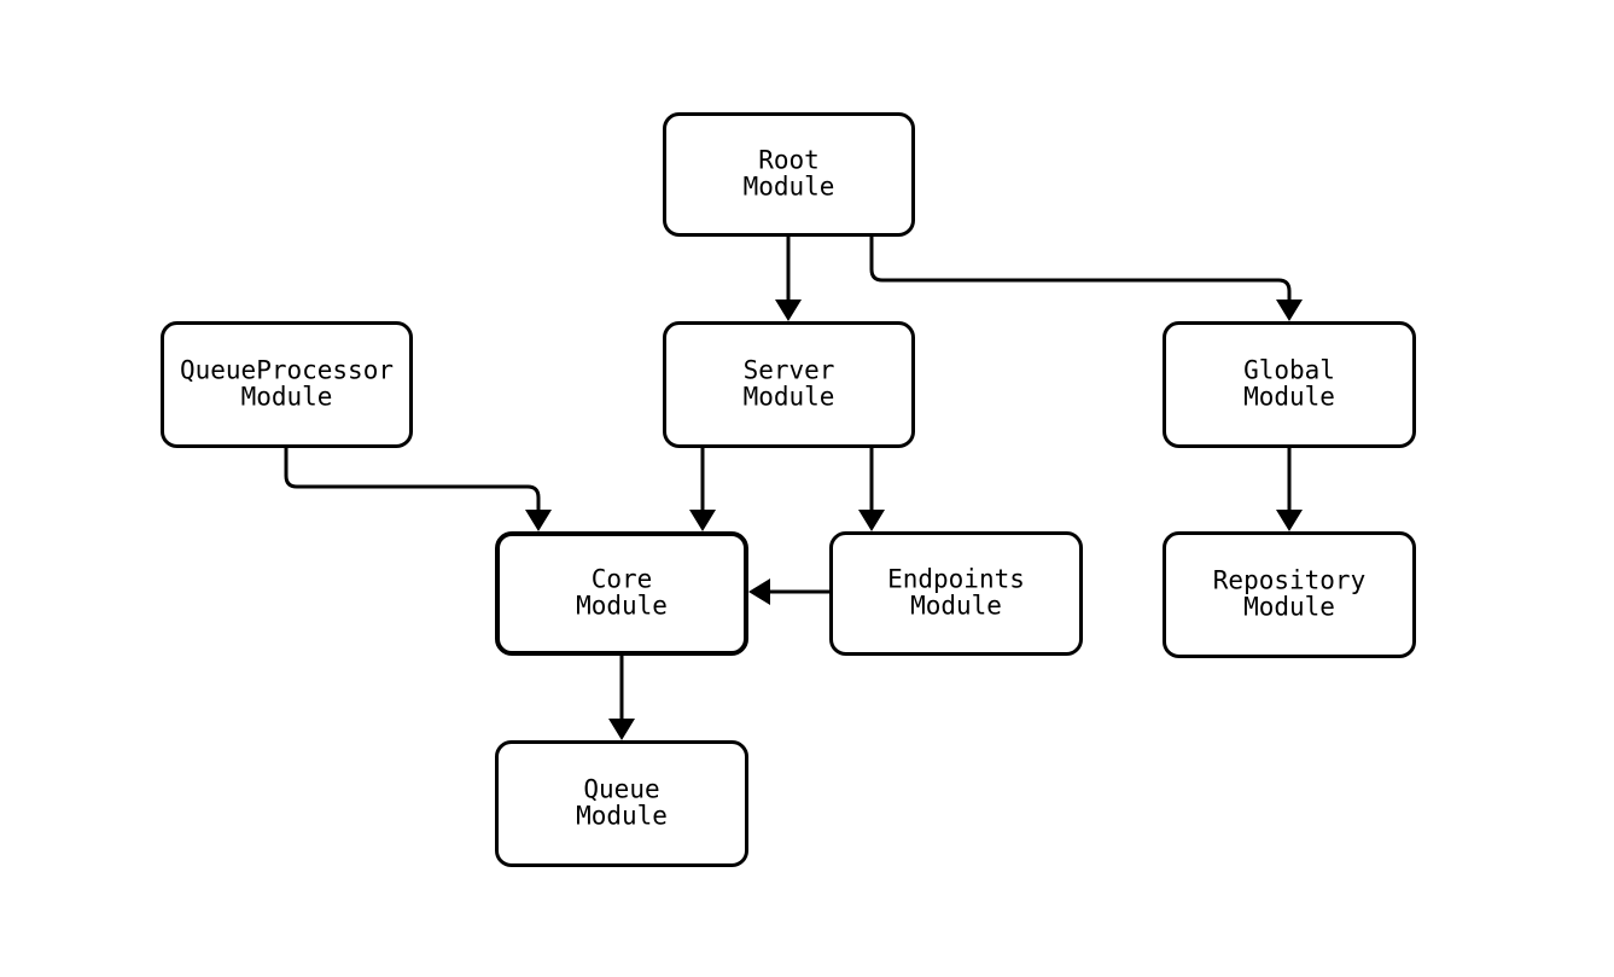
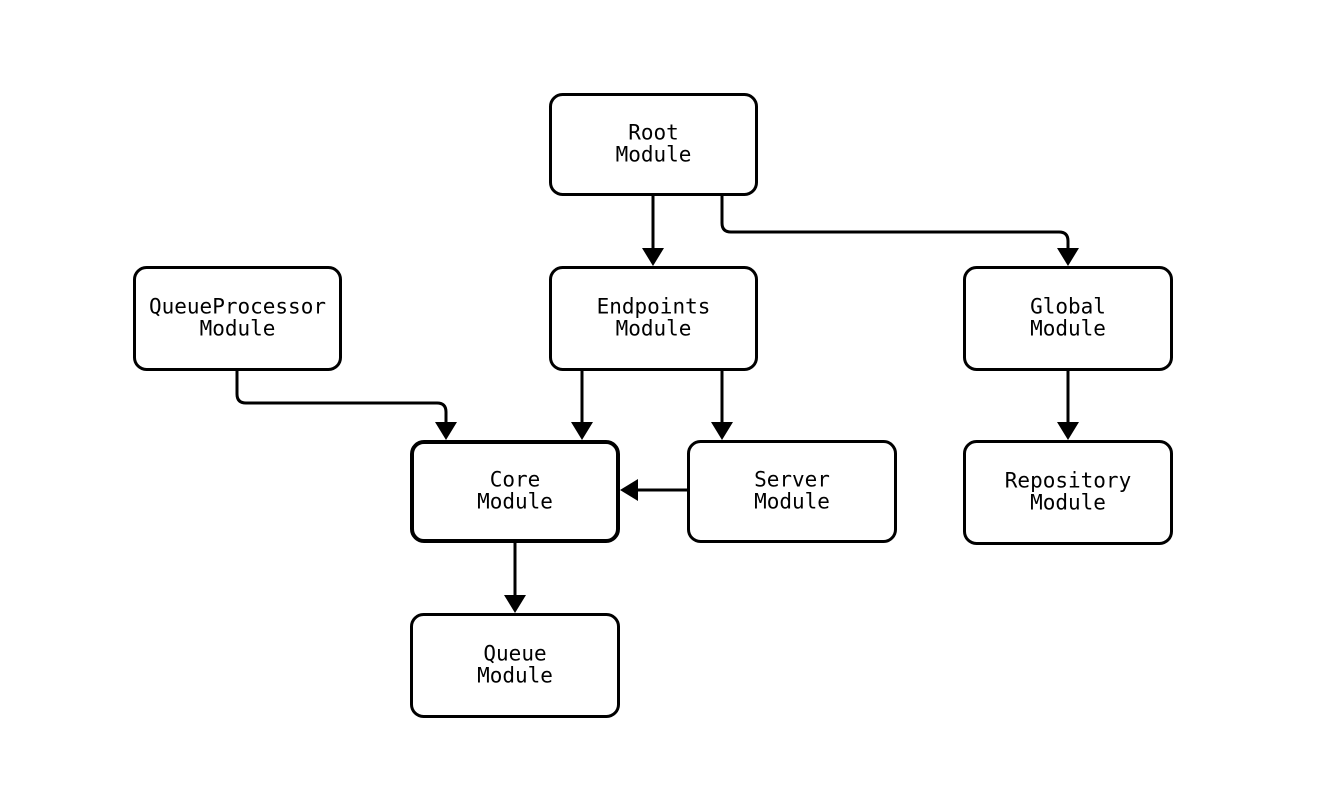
  Root
  Module
  QueueProcessor
  Module
- Server
+ Endpoints
  Module
  Global
  Module
  Core
  Module
- Endpoints
+ Server
  Module
  Repository
  Module
  Queue
  Module
